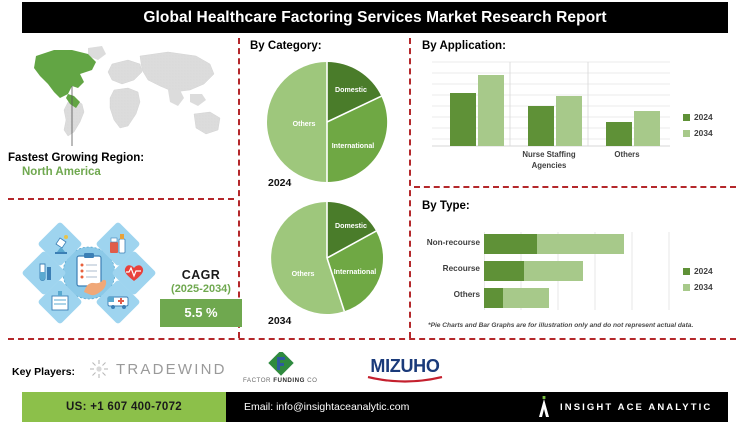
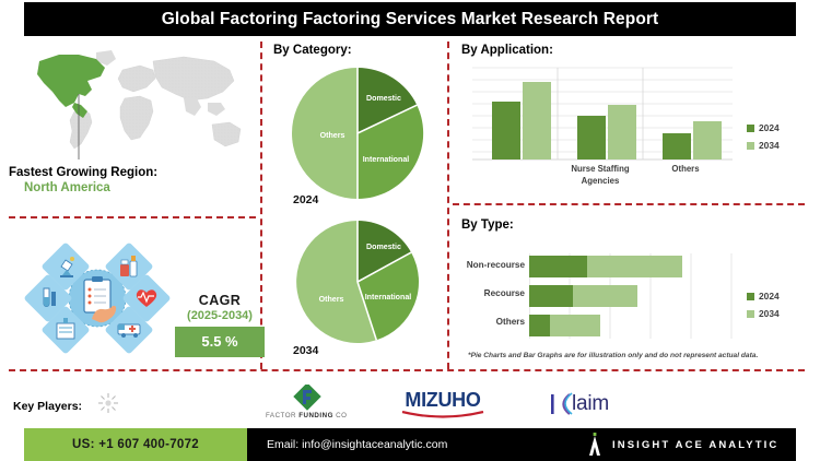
- Global Healthcare Factoring Services Market Research Report
+ Global Factoring Factoring Services Market Research Report
  Fastest Growing Region:
  North America
  CAGR
  (2025-2034)
  5.5 %
  By Category:
  Domestic
  International
  Others
  2024
  Domestic
  International
  Others
  2034
  By Application:
  Nurse Staffing Agencies
  Others
  2024
  2034
  By Type:
  Non-recourse
  Recourse
  Others
  2024
  2034
  Key Players:
- TRADEWIND
  MIZUHO
+ laim
  US: +1 607 400-7072
  Email: info@insightaceanalytic.com
  INSIGHT ACE ANALYTIC
